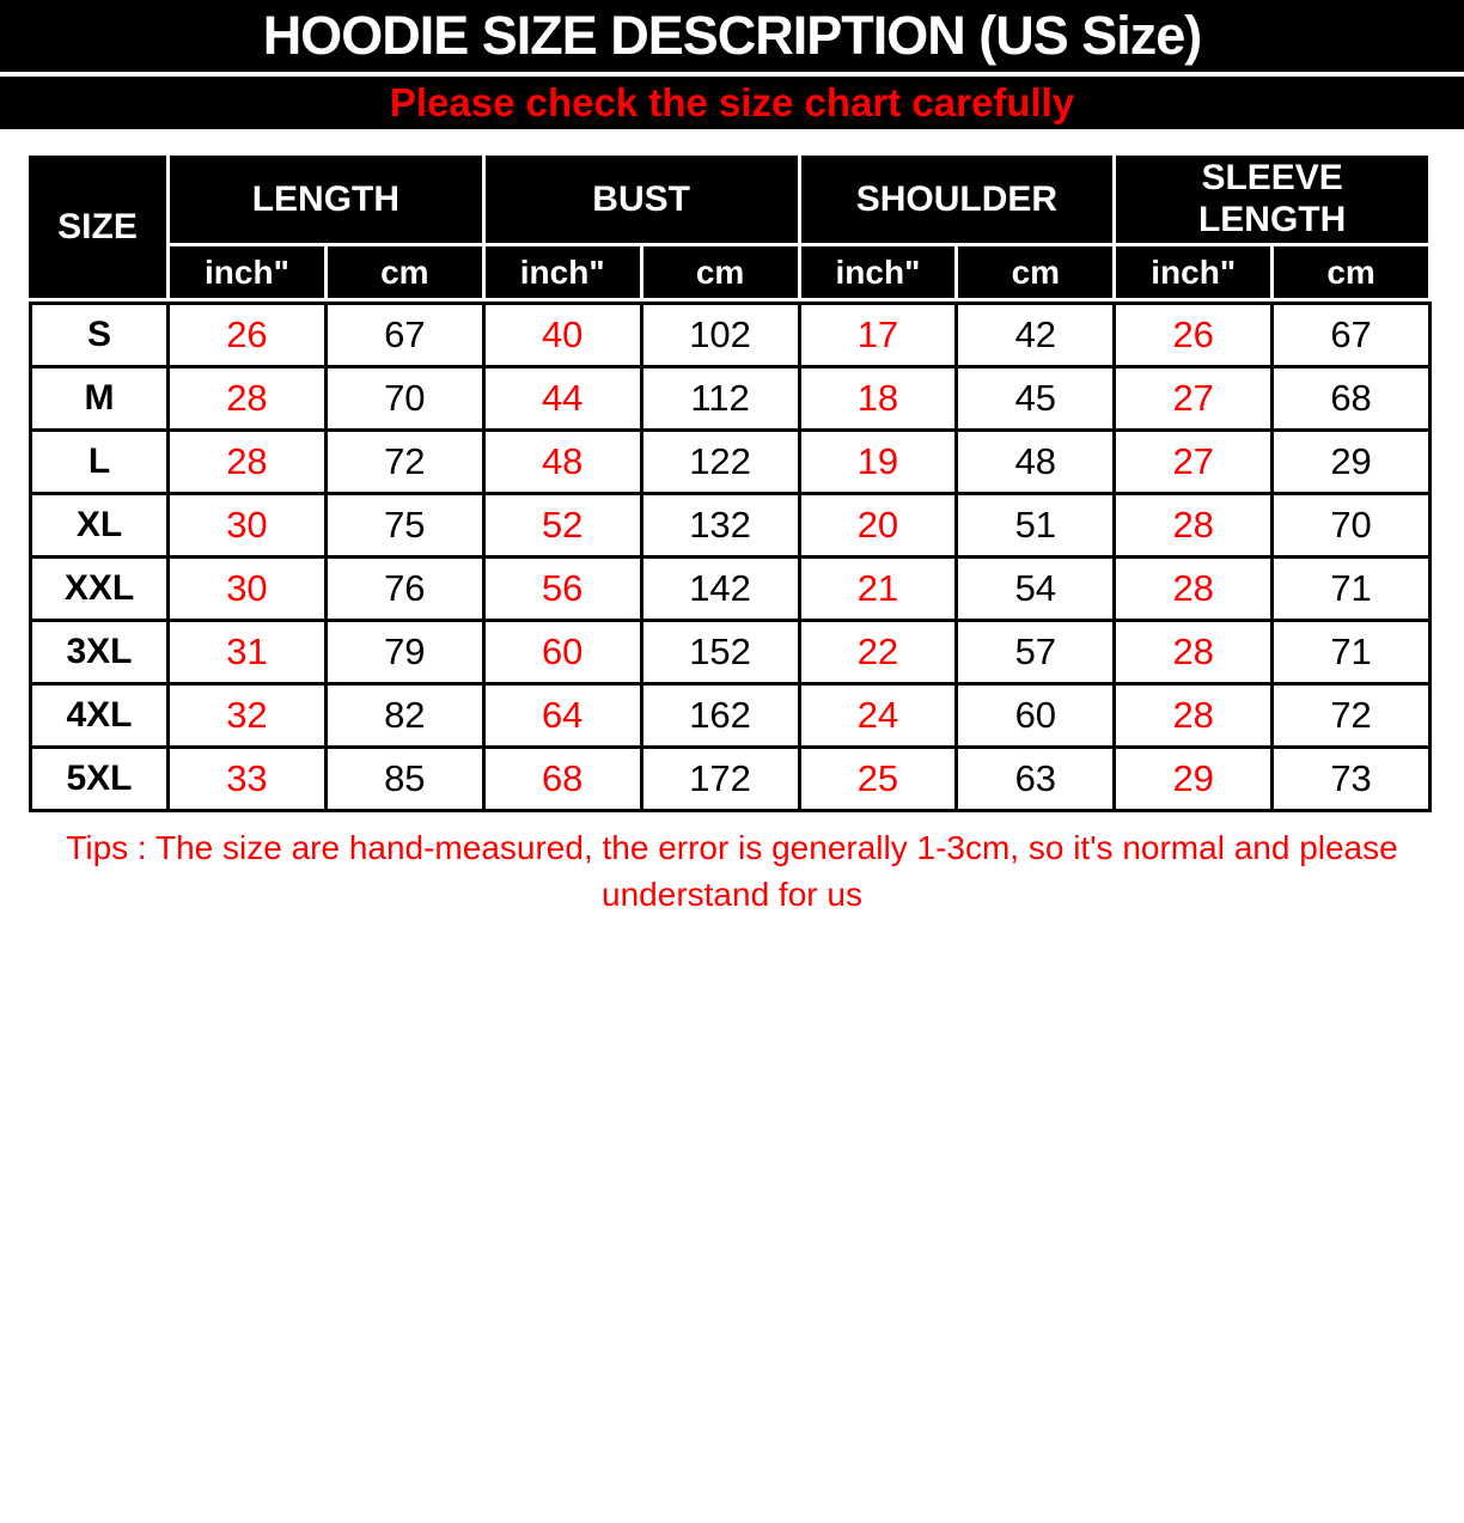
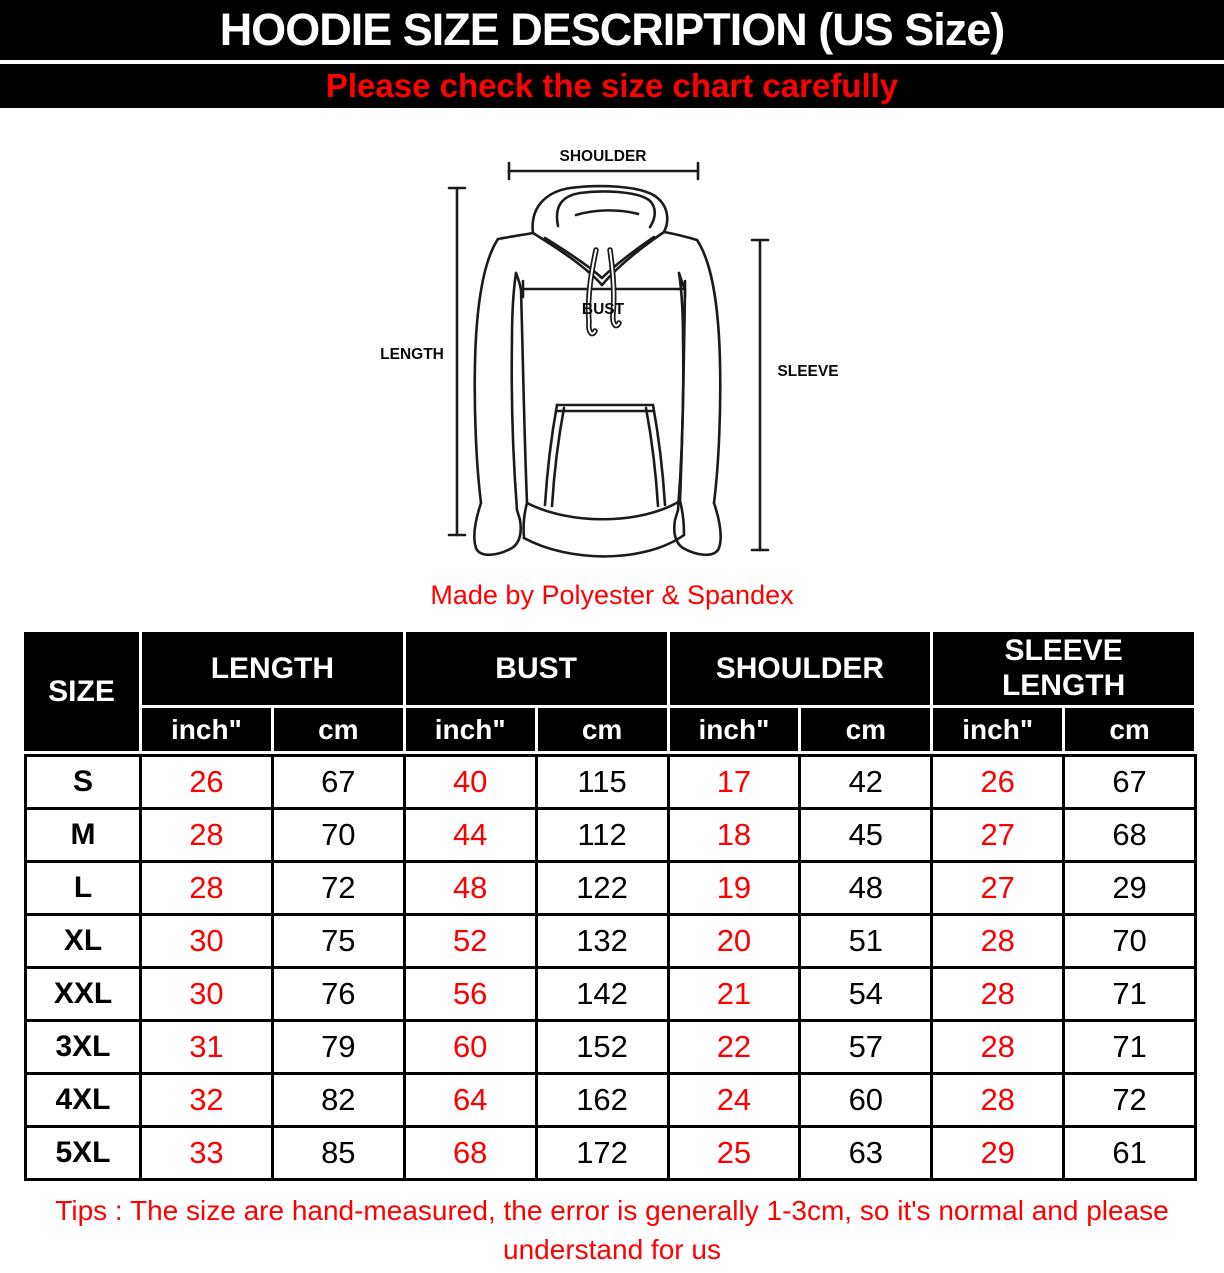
  HOODIE SIZE DESCRIPTION (US Size)
  Please check the size chart carefully
+ SHOULDER
+ LENGTH
+ BUST
+ SLEEVE
+ Made by Polyester & Spandex
  SIZE	LENGTH	BUST	SHOULDER	SLEEVE LENGTH
  inch"	cm	inch"	cm	inch"	cm	inch"	cm
- S	26	67	40	102	17	42	26	67
+ S	26	67	40	115	17	42	26	67
  M	28	70	44	112	18	45	27	68
  L	28	72	48	122	19	48	27	29
  XL	30	75	52	132	20	51	28	70
  XXL	30	76	56	142	21	54	28	71
  3XL	31	79	60	152	22	57	28	71
  4XL	32	82	64	162	24	60	28	72
- 5XL	33	85	68	172	25	63	29	73
+ 5XL	33	85	68	172	25	63	29	61
  Tips : The size are hand-measured, the error is generally 1-3cm, so it's normal and please understand for us
